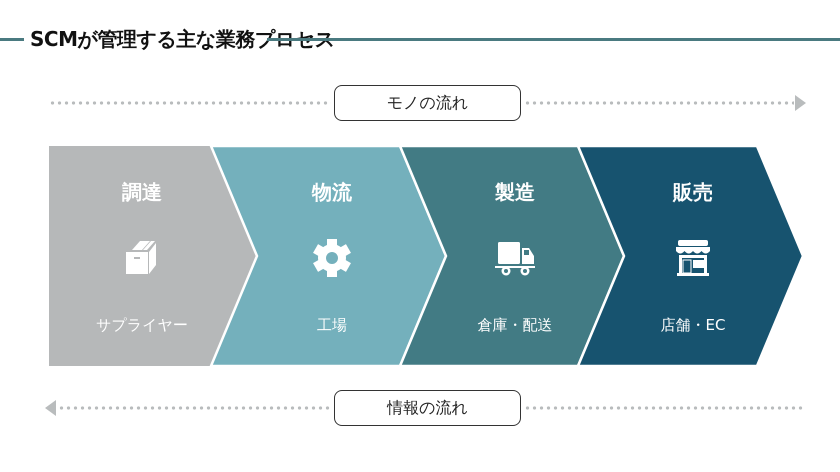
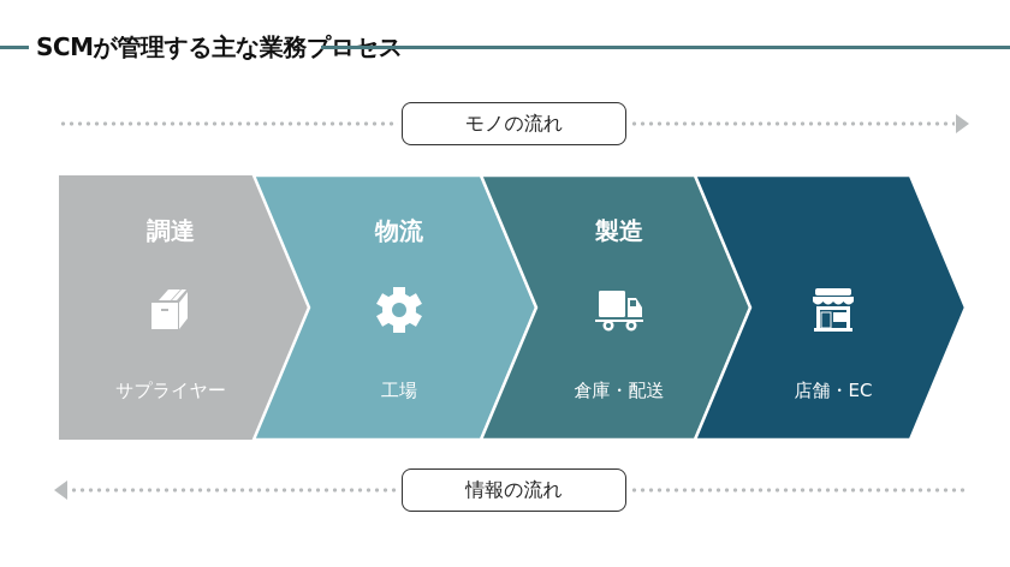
  SCMが管理する主な業務プ
  モノの流れ
  調達
  サプライヤー
  物流
  工場
  製造
  倉庫・配送
- 販売
  店舗・EC
  情報の流れ
